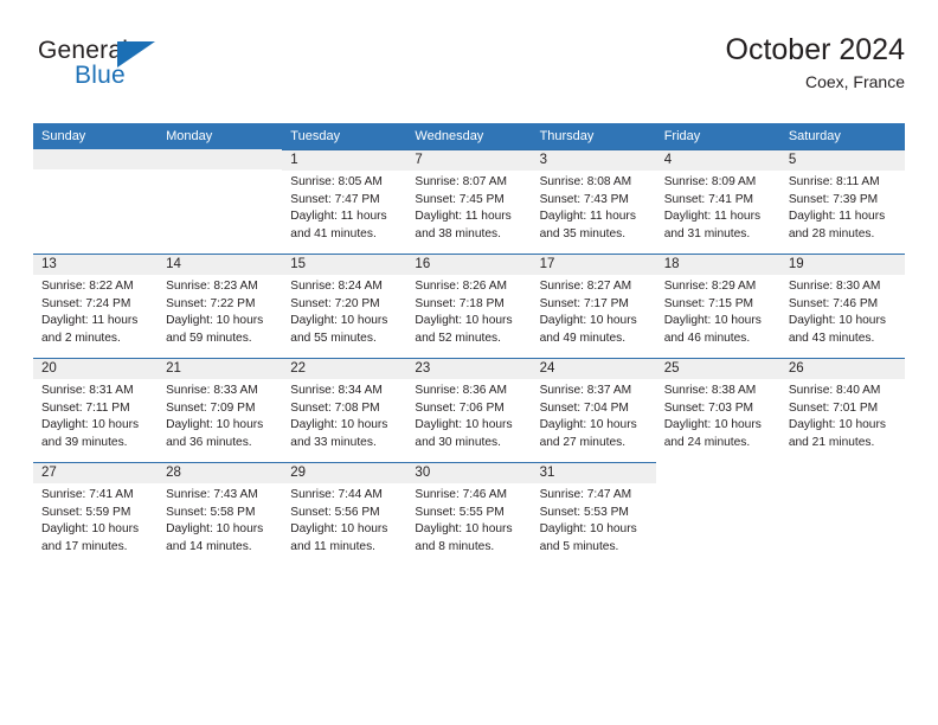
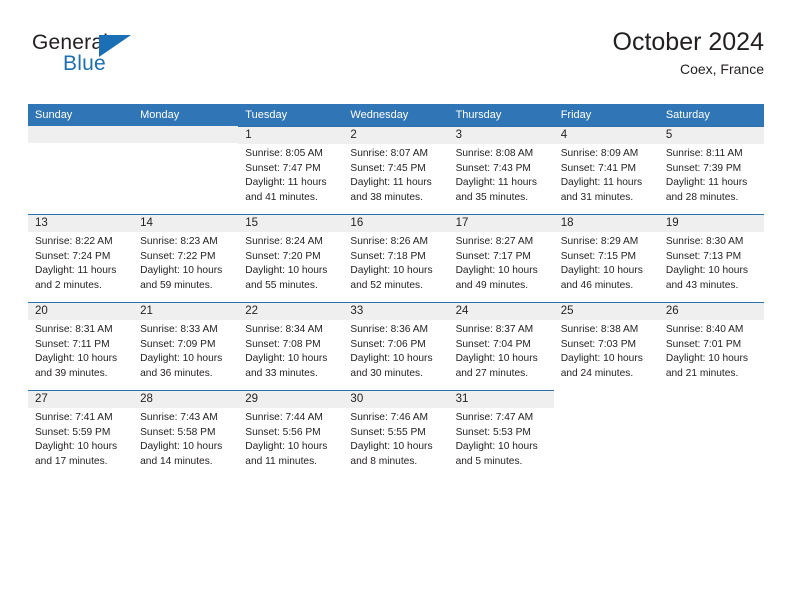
  General
  Blue
  October 2024
  Coex, France
  Sunday	Monday	Tuesday	Wednesday	Thursday	Friday	Saturday
- 		1Sunrise: 8:05 AMSunset: 7:47 PMDaylight: 11 hours and 41 minutes.	7Sunrise: 8:07 AMSunset: 7:45 PMDaylight: 11 hours and 38 minutes.	3Sunrise: 8:08 AMSunset: 7:43 PMDaylight: 11 hours and 35 minutes.	4Sunrise: 8:09 AMSunset: 7:41 PMDaylight: 11 hours and 31 minutes.	5Sunrise: 8:11 AMSunset: 7:39 PMDaylight: 11 hours and 28 minutes.
+ 		1Sunrise: 8:05 AMSunset: 7:47 PMDaylight: 11 hours and 41 minutes.	2Sunrise: 8:07 AMSunset: 7:45 PMDaylight: 11 hours and 38 minutes.	3Sunrise: 8:08 AMSunset: 7:43 PMDaylight: 11 hours and 35 minutes.	4Sunrise: 8:09 AMSunset: 7:41 PMDaylight: 11 hours and 31 minutes.	5Sunrise: 8:11 AMSunset: 7:39 PMDaylight: 11 hours and 28 minutes.
- 13Sunrise: 8:22 AMSunset: 7:24 PMDaylight: 11 hours and 2 minutes.	14Sunrise: 8:23 AMSunset: 7:22 PMDaylight: 10 hours and 59 minutes.	15Sunrise: 8:24 AMSunset: 7:20 PMDaylight: 10 hours and 55 minutes.	16Sunrise: 8:26 AMSunset: 7:18 PMDaylight: 10 hours and 52 minutes.	17Sunrise: 8:27 AMSunset: 7:17 PMDaylight: 10 hours and 49 minutes.	18Sunrise: 8:29 AMSunset: 7:15 PMDaylight: 10 hours and 46 minutes.	19Sunrise: 8:30 AMSunset: 7:46 PMDaylight: 10 hours and 43 minutes.
+ 13Sunrise: 8:22 AMSunset: 7:24 PMDaylight: 11 hours and 2 minutes.	14Sunrise: 8:23 AMSunset: 7:22 PMDaylight: 10 hours and 59 minutes.	15Sunrise: 8:24 AMSunset: 7:20 PMDaylight: 10 hours and 55 minutes.	16Sunrise: 8:26 AMSunset: 7:18 PMDaylight: 10 hours and 52 minutes.	17Sunrise: 8:27 AMSunset: 7:17 PMDaylight: 10 hours and 49 minutes.	18Sunrise: 8:29 AMSunset: 7:15 PMDaylight: 10 hours and 46 minutes.	19Sunrise: 8:30 AMSunset: 7:13 PMDaylight: 10 hours and 43 minutes.
- 20Sunrise: 8:31 AMSunset: 7:11 PMDaylight: 10 hours and 39 minutes.	21Sunrise: 8:33 AMSunset: 7:09 PMDaylight: 10 hours and 36 minutes.	22Sunrise: 8:34 AMSunset: 7:08 PMDaylight: 10 hours and 33 minutes.	23Sunrise: 8:36 AMSunset: 7:06 PMDaylight: 10 hours and 30 minutes.	24Sunrise: 8:37 AMSunset: 7:04 PMDaylight: 10 hours and 27 minutes.	25Sunrise: 8:38 AMSunset: 7:03 PMDaylight: 10 hours and 24 minutes.	26Sunrise: 8:40 AMSunset: 7:01 PMDaylight: 10 hours and 21 minutes.
+ 20Sunrise: 8:31 AMSunset: 7:11 PMDaylight: 10 hours and 39 minutes.	21Sunrise: 8:33 AMSunset: 7:09 PMDaylight: 10 hours and 36 minutes.	22Sunrise: 8:34 AMSunset: 7:08 PMDaylight: 10 hours and 33 minutes.	33Sunrise: 8:36 AMSunset: 7:06 PMDaylight: 10 hours and 30 minutes.	24Sunrise: 8:37 AMSunset: 7:04 PMDaylight: 10 hours and 27 minutes.	25Sunrise: 8:38 AMSunset: 7:03 PMDaylight: 10 hours and 24 minutes.	26Sunrise: 8:40 AMSunset: 7:01 PMDaylight: 10 hours and 21 minutes.
  27Sunrise: 7:41 AMSunset: 5:59 PMDaylight: 10 hours and 17 minutes.	28Sunrise: 7:43 AMSunset: 5:58 PMDaylight: 10 hours and 14 minutes.	29Sunrise: 7:44 AMSunset: 5:56 PMDaylight: 10 hours and 11 minutes.	30Sunrise: 7:46 AMSunset: 5:55 PMDaylight: 10 hours and 8 minutes.	31Sunrise: 7:47 AMSunset: 5:53 PMDaylight: 10 hours and 5 minutes.
